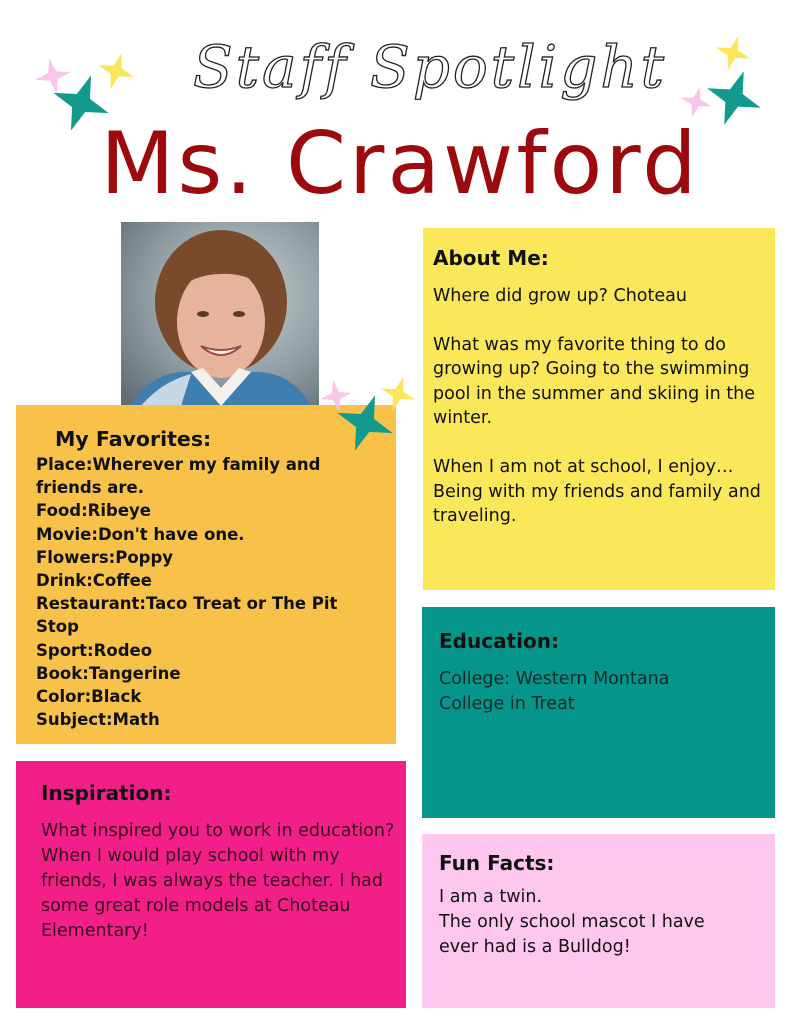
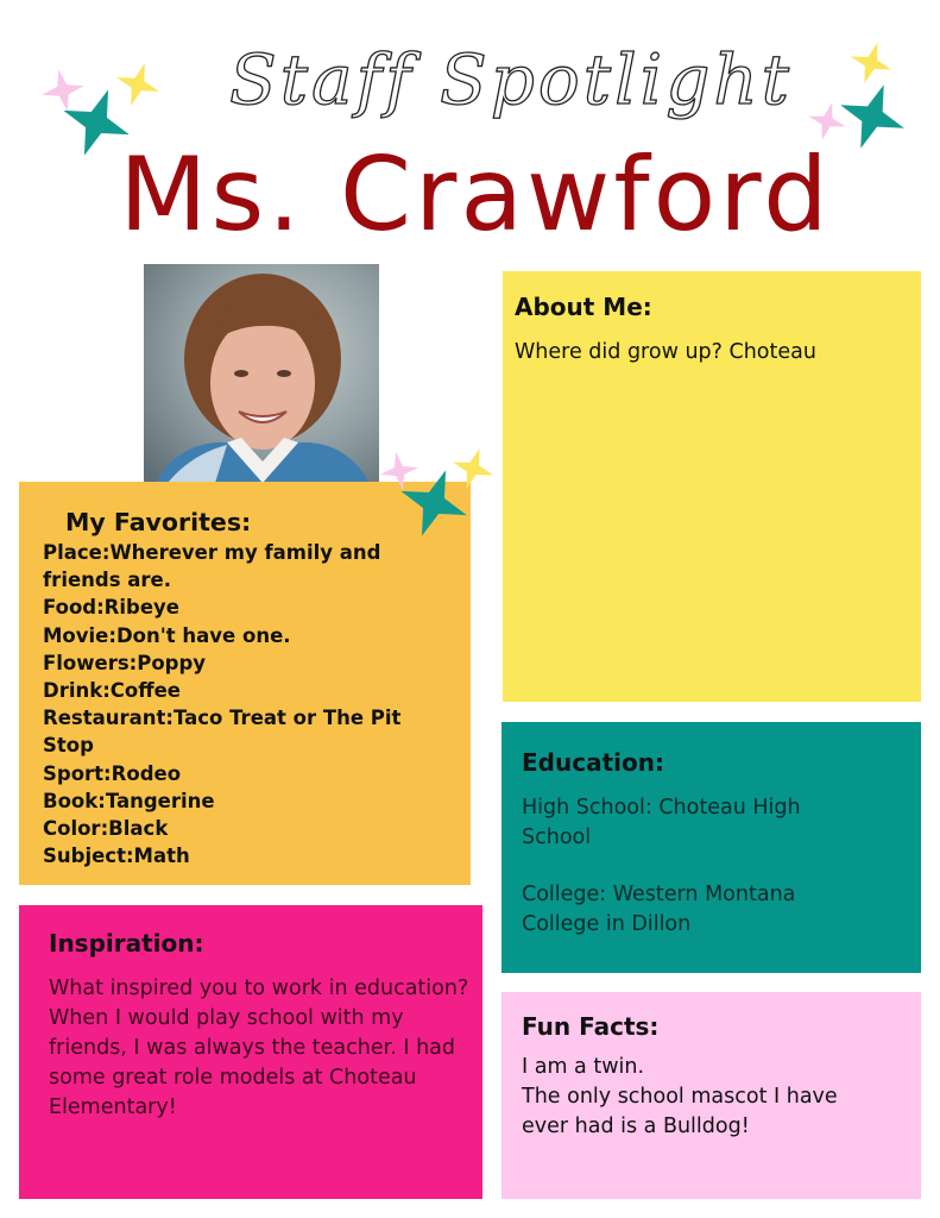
  Staff Spotlight
  Ms. Crawford
  About Me:
  Where did grow up? Choteau
- What was my favorite thing to do growing up? Going to the swimming pool in the summer and skiing in the winter.
- When I am not at school, I enjoy… Being with my friends and family and traveling.
  My Favorites:
  Place:Wherever my family and friends are.
  Food:Ribeye
  Movie:Don't have one.
  Flowers:Poppy
  Drink:Coffee
  Restaurant:Taco Treat or The Pit Stop
  Sport:Rodeo
  Book:Tangerine
  Color:Black
  Subject:Math
  Inspiration:
  What inspired you to work in education? When I would play school with my friends, I was always the teacher. I had some great role models at Choteau Elementary!
  Education:
+ High School: Choteau High School
- College: Western Montana College in Treat
+ College: Western Montana College in Dillon
  Fun Facts:
  I am a twin.
  The only school mascot I have ever had is a Bulldog!
